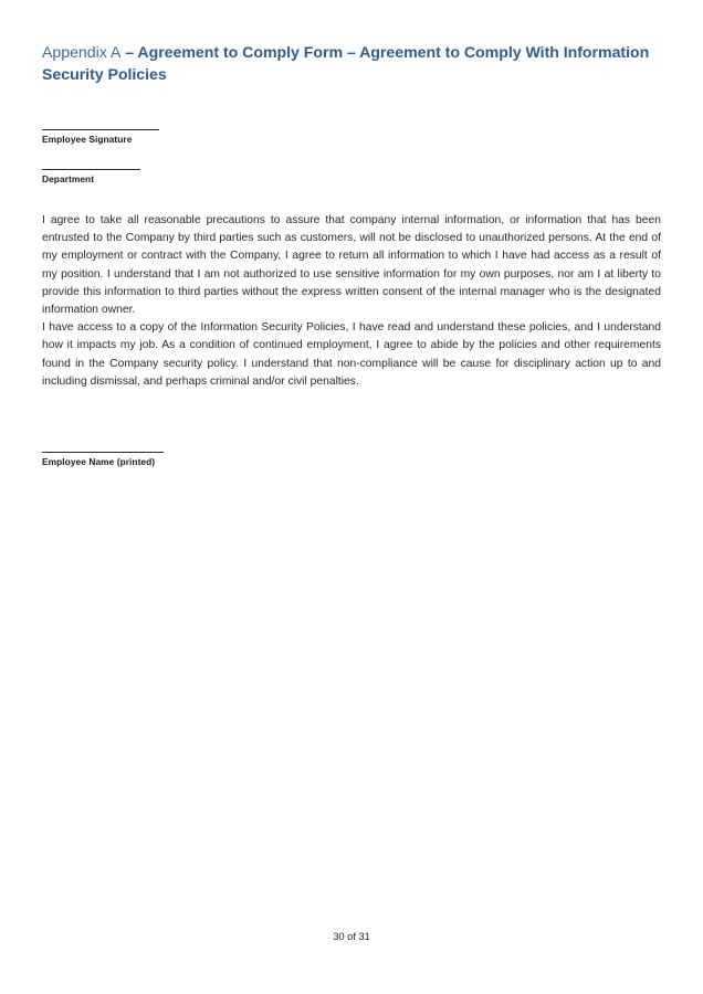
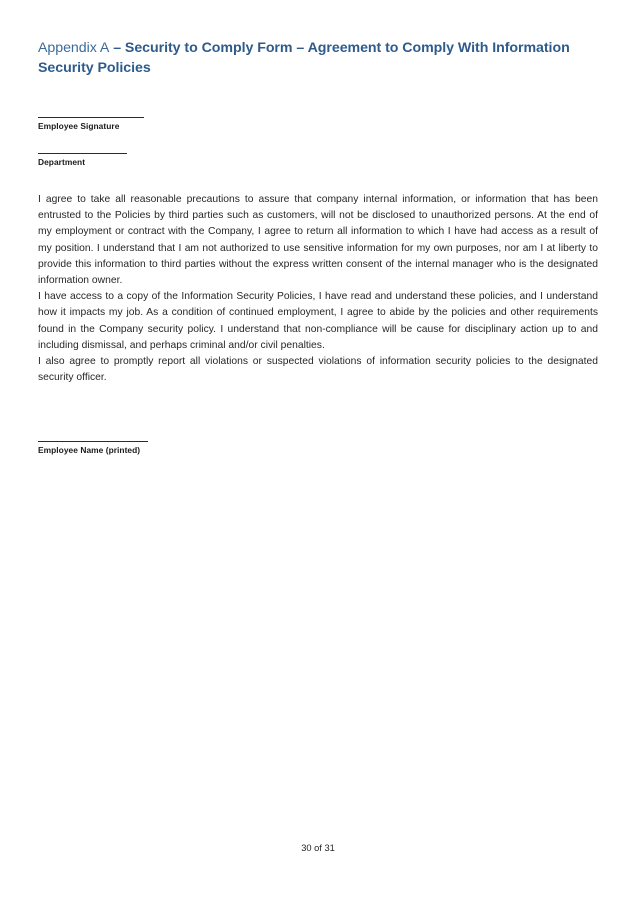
- Appendix A – Agreement to Comply Form – Agreement to Comply With Information Security Policies
+ Appendix A – Security to Comply Form – Agreement to Comply With Information Security Policies
  Employee Signature
  Department
- I agree to take all reasonable precautions to assure that company internal information, or information that has been entrusted to the Company by third parties such as customers, will not be disclosed to unauthorized persons. At the end of my employment or contract with the Company, I agree to return all information to which I have had access as a result of my position. I understand that I am not authorized to use sensitive information for my own purposes, nor am I at liberty to provide this information to third parties without the express written consent of the internal manager who is the designated information owner.
+ I agree to take all reasonable precautions to assure that company internal information, or information that has been entrusted to the Policies by third parties such as customers, will not be disclosed to unauthorized persons. At the end of my employment or contract with the Company, I agree to return all information to which I have had access as a result of my position. I understand that I am not authorized to use sensitive information for my own purposes, nor am I at liberty to provide this information to third parties without the express written consent of the internal manager who is the designated information owner.
  I have access to a copy of the Information Security Policies, I have read and understand these policies, and I understand how it impacts my job. As a condition of continued employment, I agree to abide by the policies and other requirements found in the Company security policy. I understand that non-compliance will be cause for disciplinary action up to and including dismissal, and perhaps criminal and/or civil penalties.
+ I also agree to promptly report all violations or suspected violations of information security policies to the designated security officer.
  Employee Name (printed)
  30 of 31
